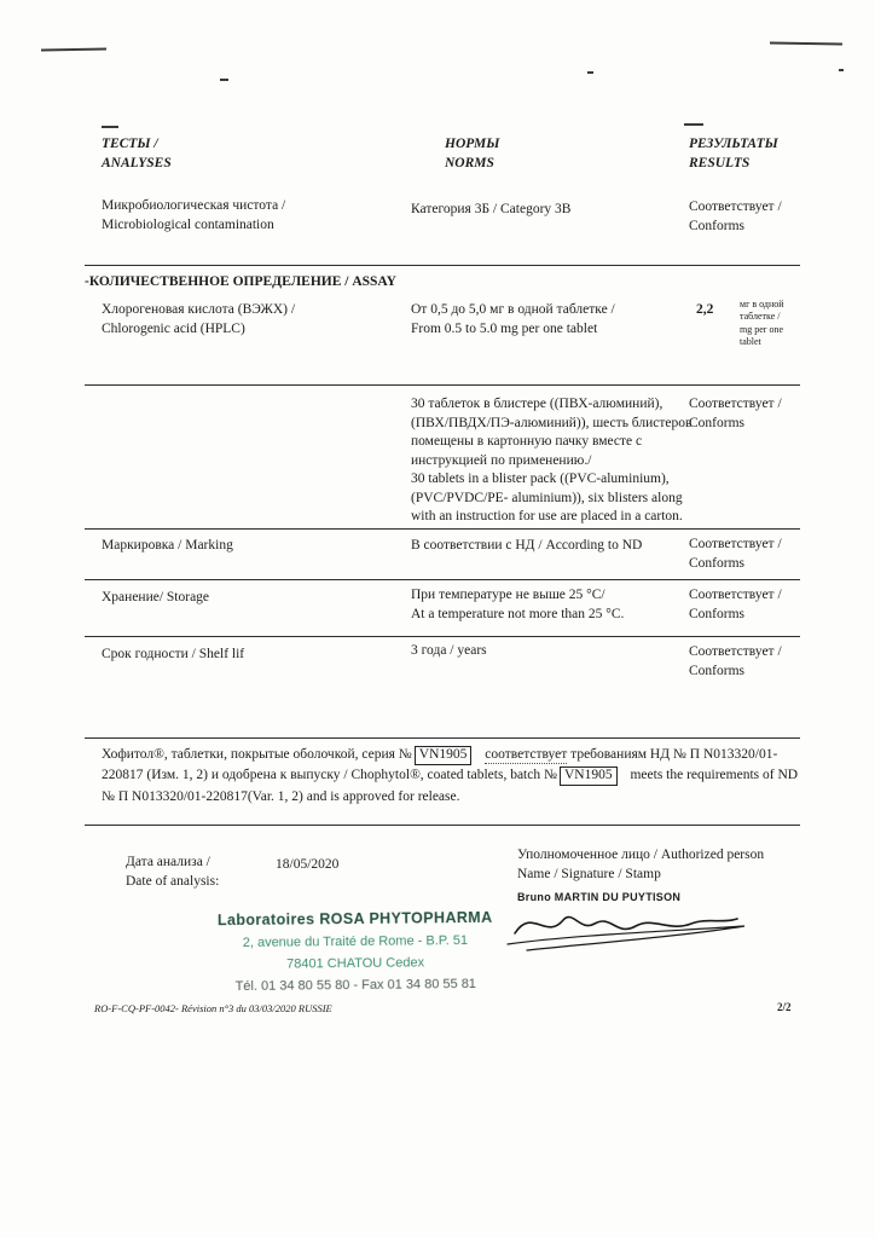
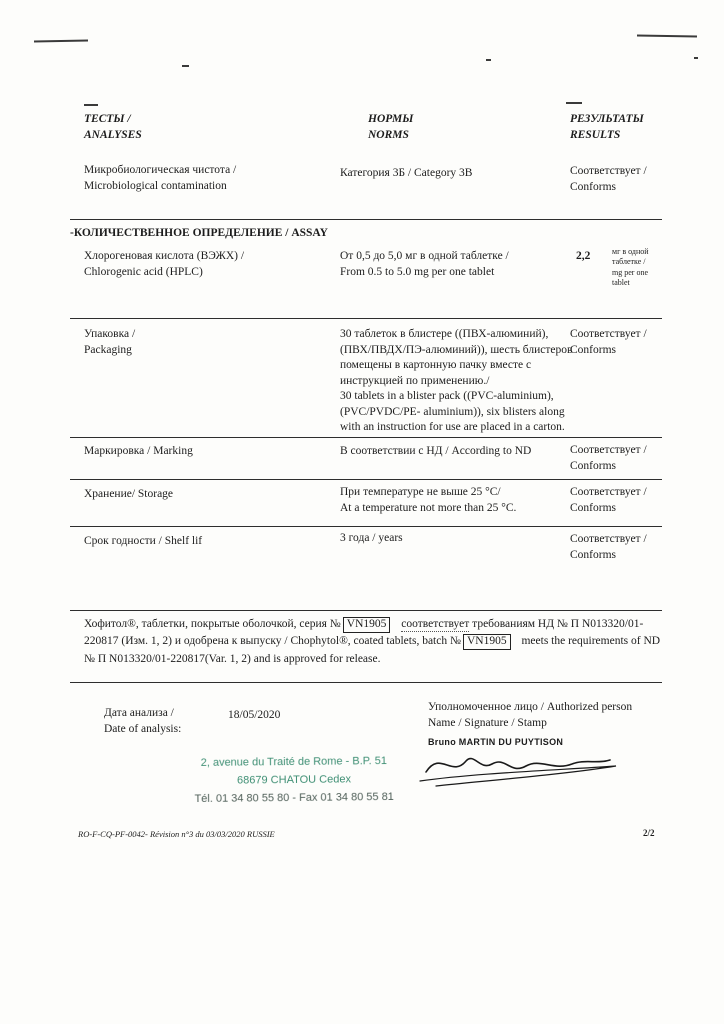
  ТЕСТЫ /
  ANALYSES
  НОРМЫ
  NORMS
  РЕЗУЛЬТАТЫ
  RESULTS
  Микробиологическая чистота /
  Microbiological contamination
  Категория 3Б / Category 3B
  Соответствует /
  Conforms
  -КОЛИЧЕСТВЕННОЕ ОПРЕДЕЛЕНИЕ / ASSAY
  Хлорогеновая кислота (ВЭЖХ) /
  Chlorogenic acid (HPLC)
  От 0,5 до 5,0 мг в одной таблетке /
  From 0.5 to 5.0 mg per one tablet
  2,2
  мг в одной
  таблетке /
  mg per one
  tablet
+ Упаковка /
+ Packaging
  30 таблеток в блистере ((ПВХ-алюминий), (ПВХ/ПВДХ/ПЭ-алюминий)), шесть блистеров помещены в картонную пачку вместе с инструкцией по применению./
  30 tablets in a blister pack ((PVC-aluminium), (PVC/PVDC/PE- aluminium)), six blisters along with an instruction for use are placed in a carton.
  Соответствует /
  Conforms
  Маркировка / Marking
  В соответствии с НД / According to ND
  Соответствует /
  Conforms
  Хранение/ Storage
  При температуре не выше 25 °C/
  At a temperature not more than 25 °C.
  Соответствует /
  Conforms
  Срок годности / Shelf lif
  3 года / years
  Соответствует /
  Conforms
  Хофитол®, таблетки, покрытые оболочкой, серия № VN1905 соответствует требованиям НД № П N013320/01-220817 (Изм. 1, 2) и одобрена к выпуску / Chophytol®, coated tablets, batch № VN1905 meets the requirements of ND № П N013320/01-220817(Var. 1, 2) and is approved for release.
  Дата анализа /
  Date of analysis:
  18/05/2020
  Уполномоченное лицо / Authorized person
  Name / Signature / Stamp
  Bruno MARTIN DU PUYTISON
- Laboratoires ROSA PHYTOPHARMA
  2, avenue du Traité de Rome - B.P. 51
- 78401 CHATOU Cedex
+ 68679 CHATOU Cedex
  Tél. 01 34 80 55 80 - Fax 01 34 80 55 81
  RO-F-CQ-PF-0042- Révision n°3 du 03/03/2020 RUSSIE
  2/2
